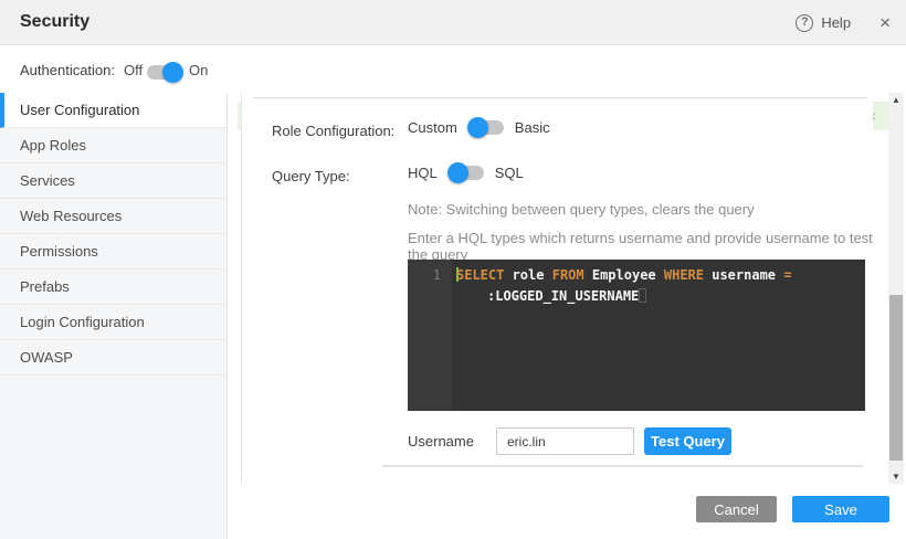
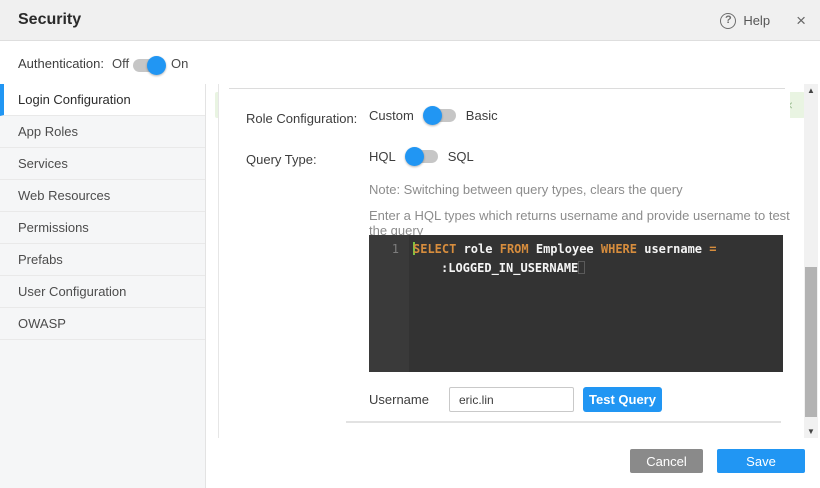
  Security
  ?
  Help
  ×
  Authentication:
  Off
  On
- User Configuration
+ Login Configuration
  App Roles
  Services
  Web Resources
  Permissions
  Prefabs
- Login Configuration
+ User Configuration
  OWASP
  Role Configuration:
  Custom
  Basic
  Query Type:
  HQL
  SQL
  Note: Switching between query types, clears the query
  Enter a HQL types which returns username and provide username to test the query
  1
  SELECT role FROM Employee WHERE username =
  :LOGGED_IN_USERNAME
  Username
  eric.lin
  Test Query
  ▲
  ▼
  Cancel
  Save
